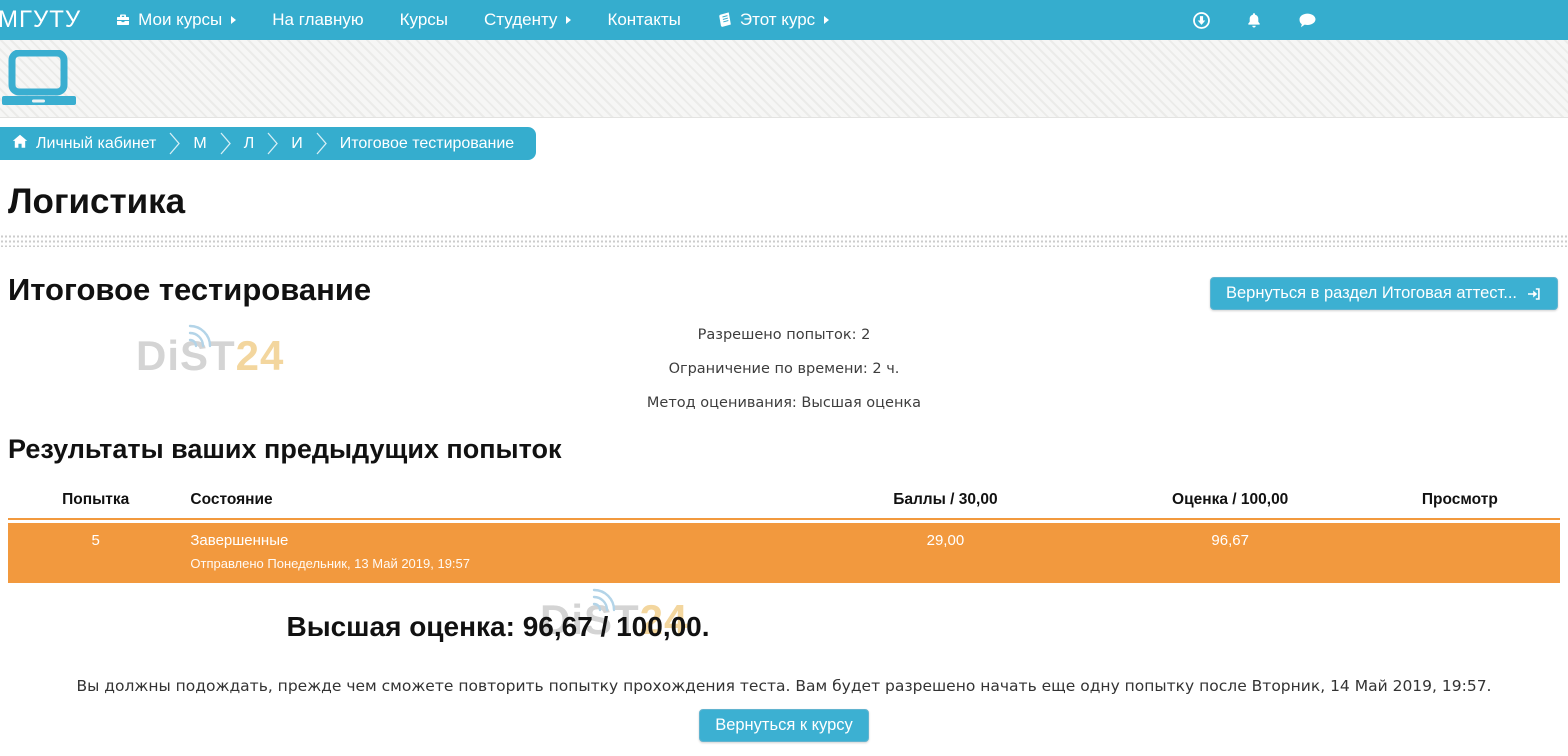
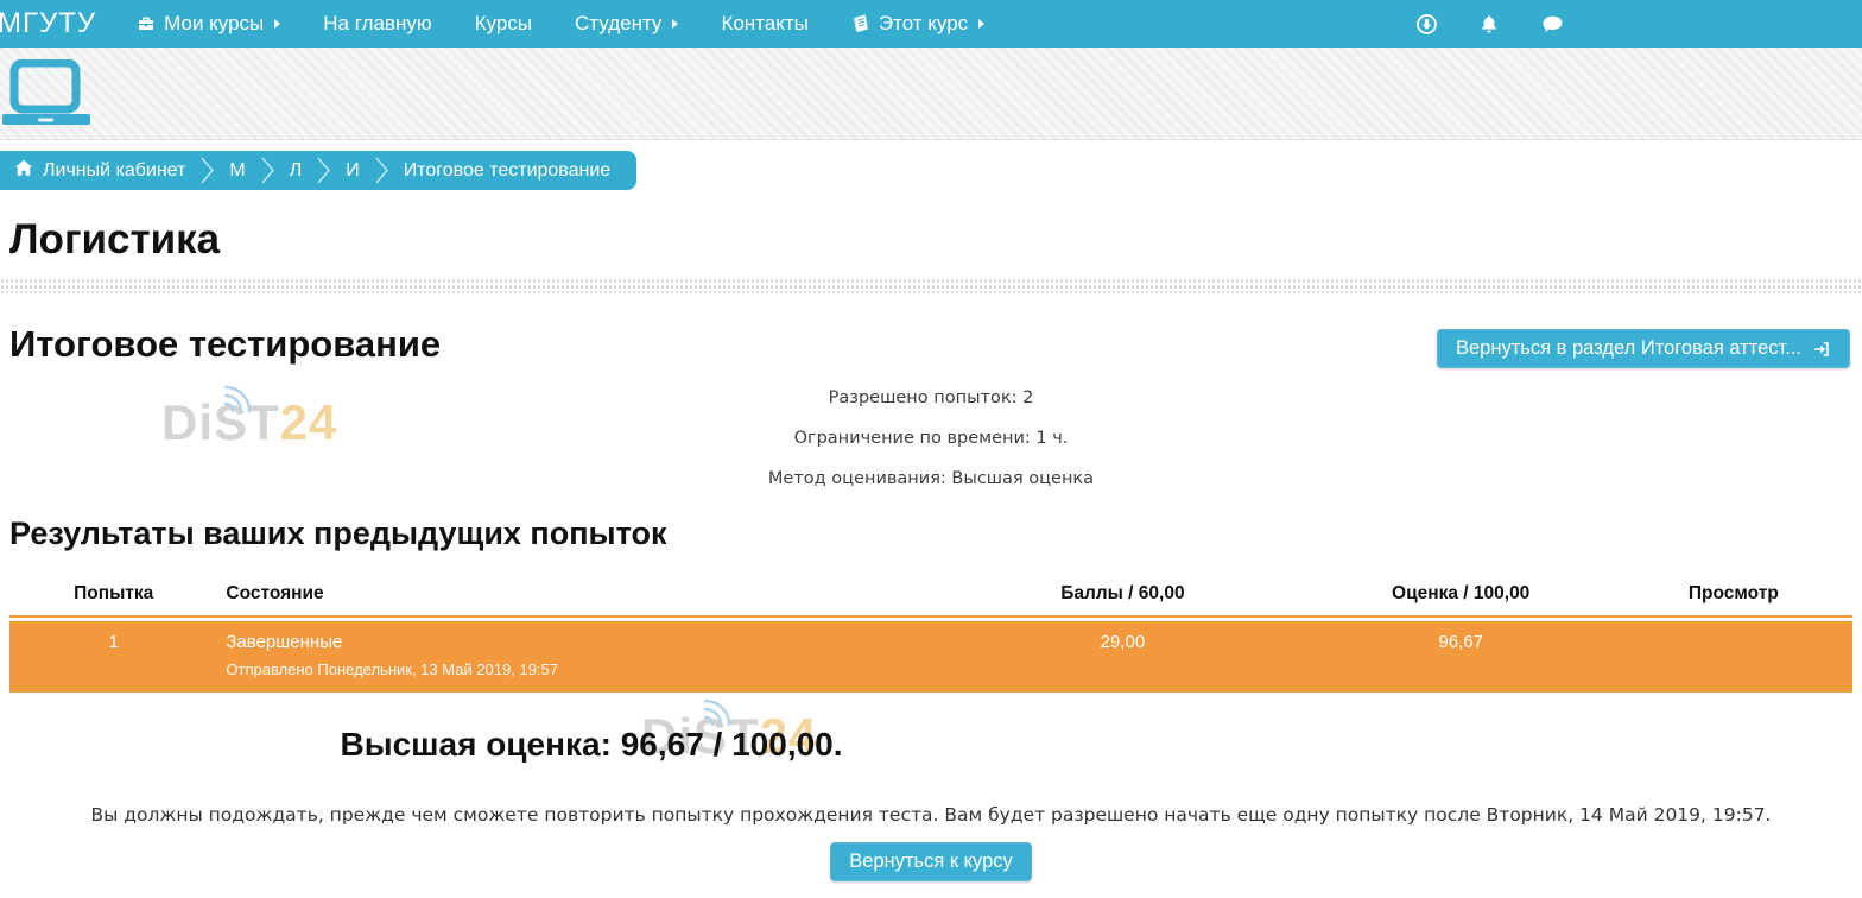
  МГУТУ
  Мои курсы
  На главную
  Курсы
  Студенту
  Контакты
  Этот курс
  Личный кабинет
  М
  Л
  И
  Итоговое тестирование
  Логистика
  Итоговое тестирование
  Вернуться в раздел Итоговая аттест...
  Разрешено попыток: 2
- Ограничение по времени: 2 ч.
+ Ограничение по времени: 1 ч.
  Метод оценивания: Высшая оценка
  Результаты ваших предыдущих попыток
  Попытка
  Состояние
- Баллы / 30,00
+ Баллы / 60,00
  Оценка / 100,00
  Просмотр
- 5
+ 1
  Завершенные
  Отправлено Понедельник, 13 Май 2019, 19:57
  29,00
  96,67
  Высшая оценка: 96,67 / 100,00.
  Вы должны подождать, прежде чем сможете повторить попытку прохождения теста. Вам будет разрешено начать еще одну попытку после Вторник, 14 Май 2019, 19:57.
  Вернуться к курсу
  DiST24
  DiST24
